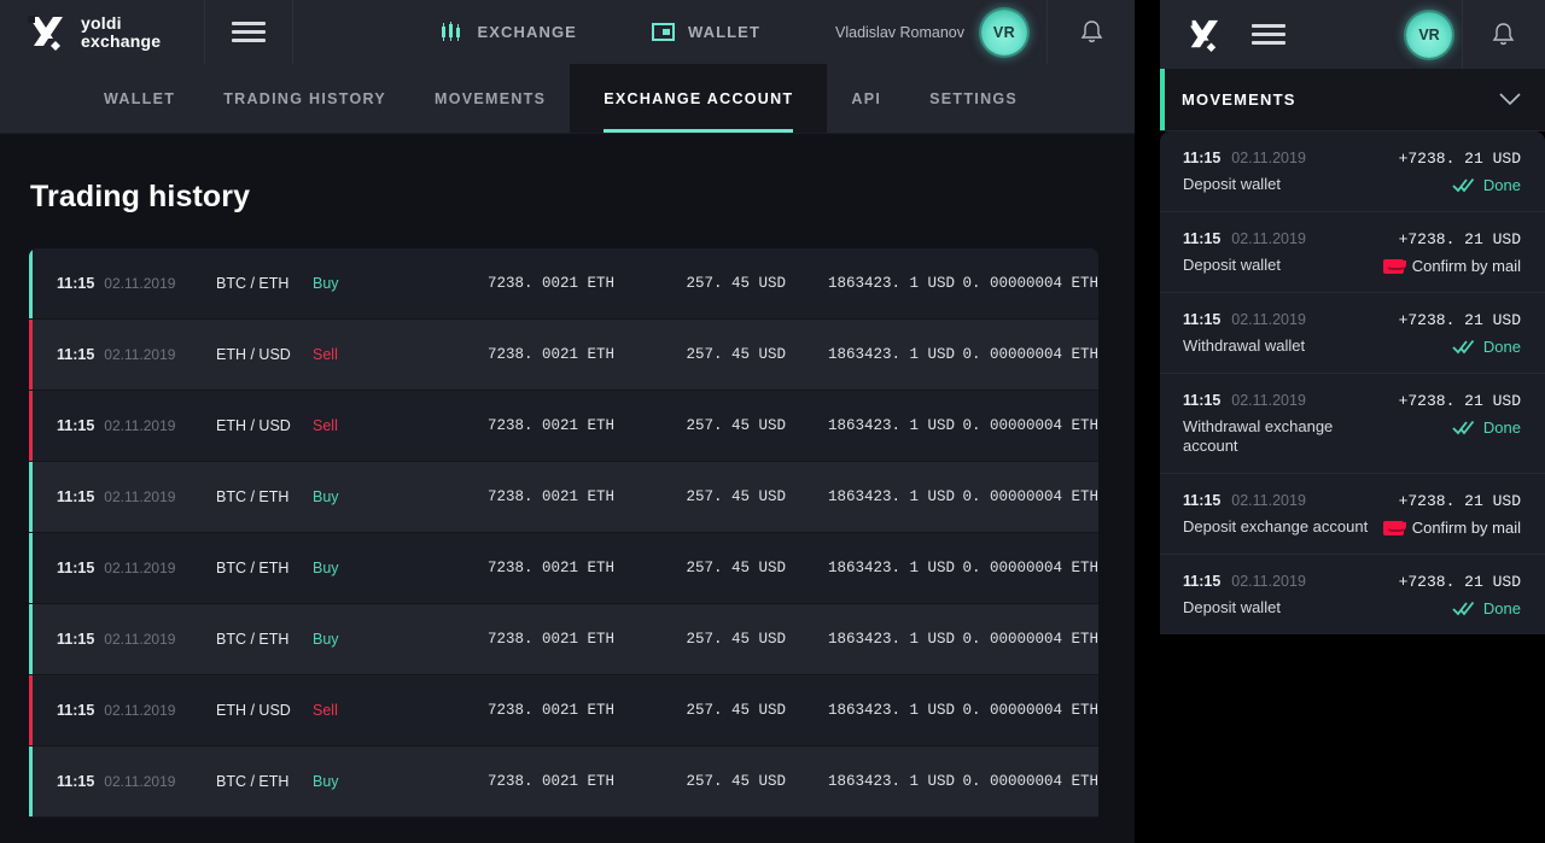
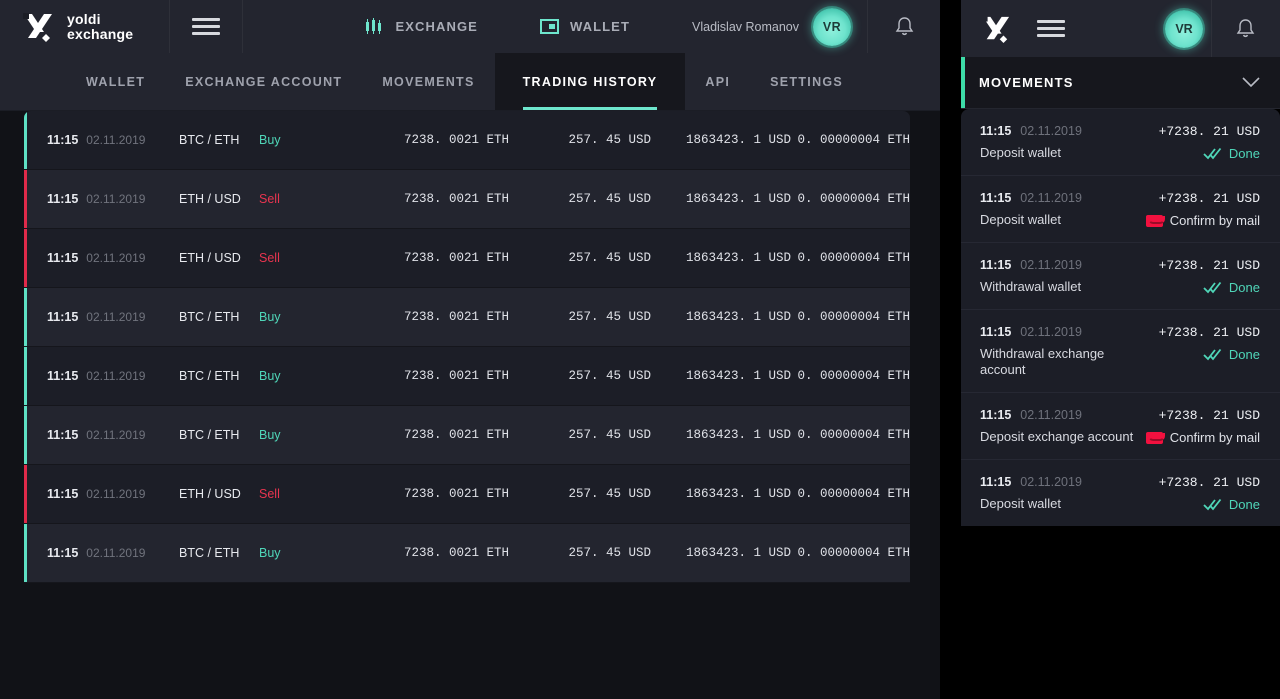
  yoldi
  exchange
  EXCHANGE
  WALLET
  Vladislav Romanov
  VR
  WALLET
- TRADING HISTORY
+ EXCHANGE ACCOUNT
  MOVEMENTS
- EXCHANGE ACCOUNT
+ TRADING HISTORY
  API
  SETTINGS
- Trading history
  11:15
  02.11.2019
  BTC / ETH
  Buy
  7238. 0021 ETH
  257. 45 USD
  1863423. 1 USD
  0. 00000004 ETH
  11:15
  02.11.2019
  ETH / USD
  Sell
  7238. 0021 ETH
  257. 45 USD
  1863423. 1 USD
  0. 00000004 ETH
  11:15
  02.11.2019
  ETH / USD
  Sell
  7238. 0021 ETH
  257. 45 USD
  1863423. 1 USD
  0. 00000004 ETH
  11:15
  02.11.2019
  BTC / ETH
  Buy
  7238. 0021 ETH
  257. 45 USD
  1863423. 1 USD
  0. 00000004 ETH
  11:15
  02.11.2019
  BTC / ETH
  Buy
  7238. 0021 ETH
  257. 45 USD
  1863423. 1 USD
  0. 00000004 ETH
  11:15
  02.11.2019
  BTC / ETH
  Buy
  7238. 0021 ETH
  257. 45 USD
  1863423. 1 USD
  0. 00000004 ETH
  11:15
  02.11.2019
  ETH / USD
  Sell
  7238. 0021 ETH
  257. 45 USD
  1863423. 1 USD
  0. 00000004 ETH
  11:15
  02.11.2019
  BTC / ETH
  Buy
  7238. 0021 ETH
  257. 45 USD
  1863423. 1 USD
  0. 00000004 ETH
  VR
  MOVEMENTS
  11:15
  02.11.2019
  +7238. 21 USD
  Deposit wallet
  Done
  11:15
  02.11.2019
  +7238. 21 USD
  Deposit wallet
  Confirm by mail
  11:15
  02.11.2019
  +7238. 21 USD
  Withdrawal wallet
  Done
  11:15
  02.11.2019
  +7238. 21 USD
  Withdrawal exchange account
  Done
  11:15
  02.11.2019
  +7238. 21 USD
  Deposit exchange account
  Confirm by mail
  11:15
  02.11.2019
  +7238. 21 USD
  Deposit wallet
  Done
